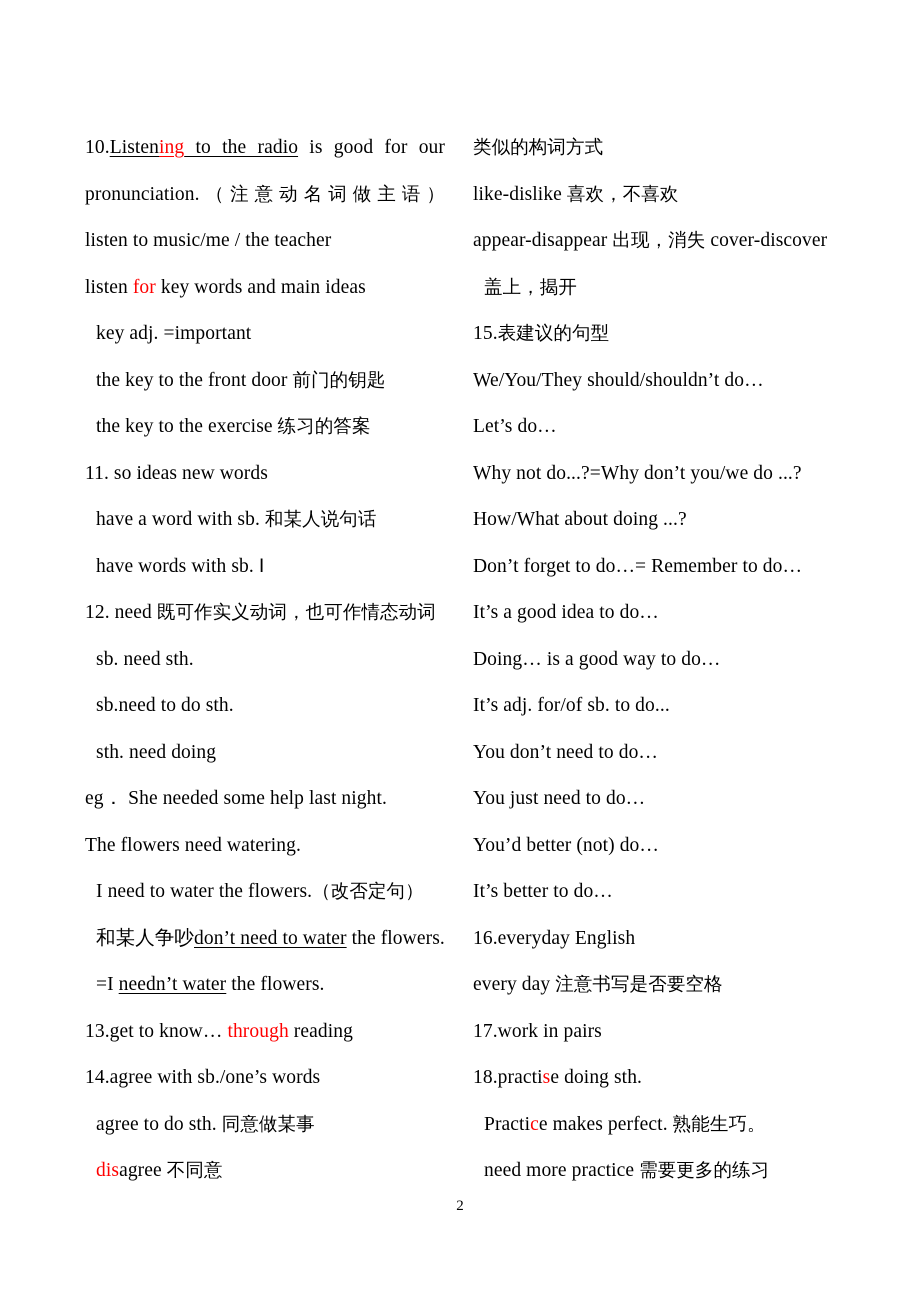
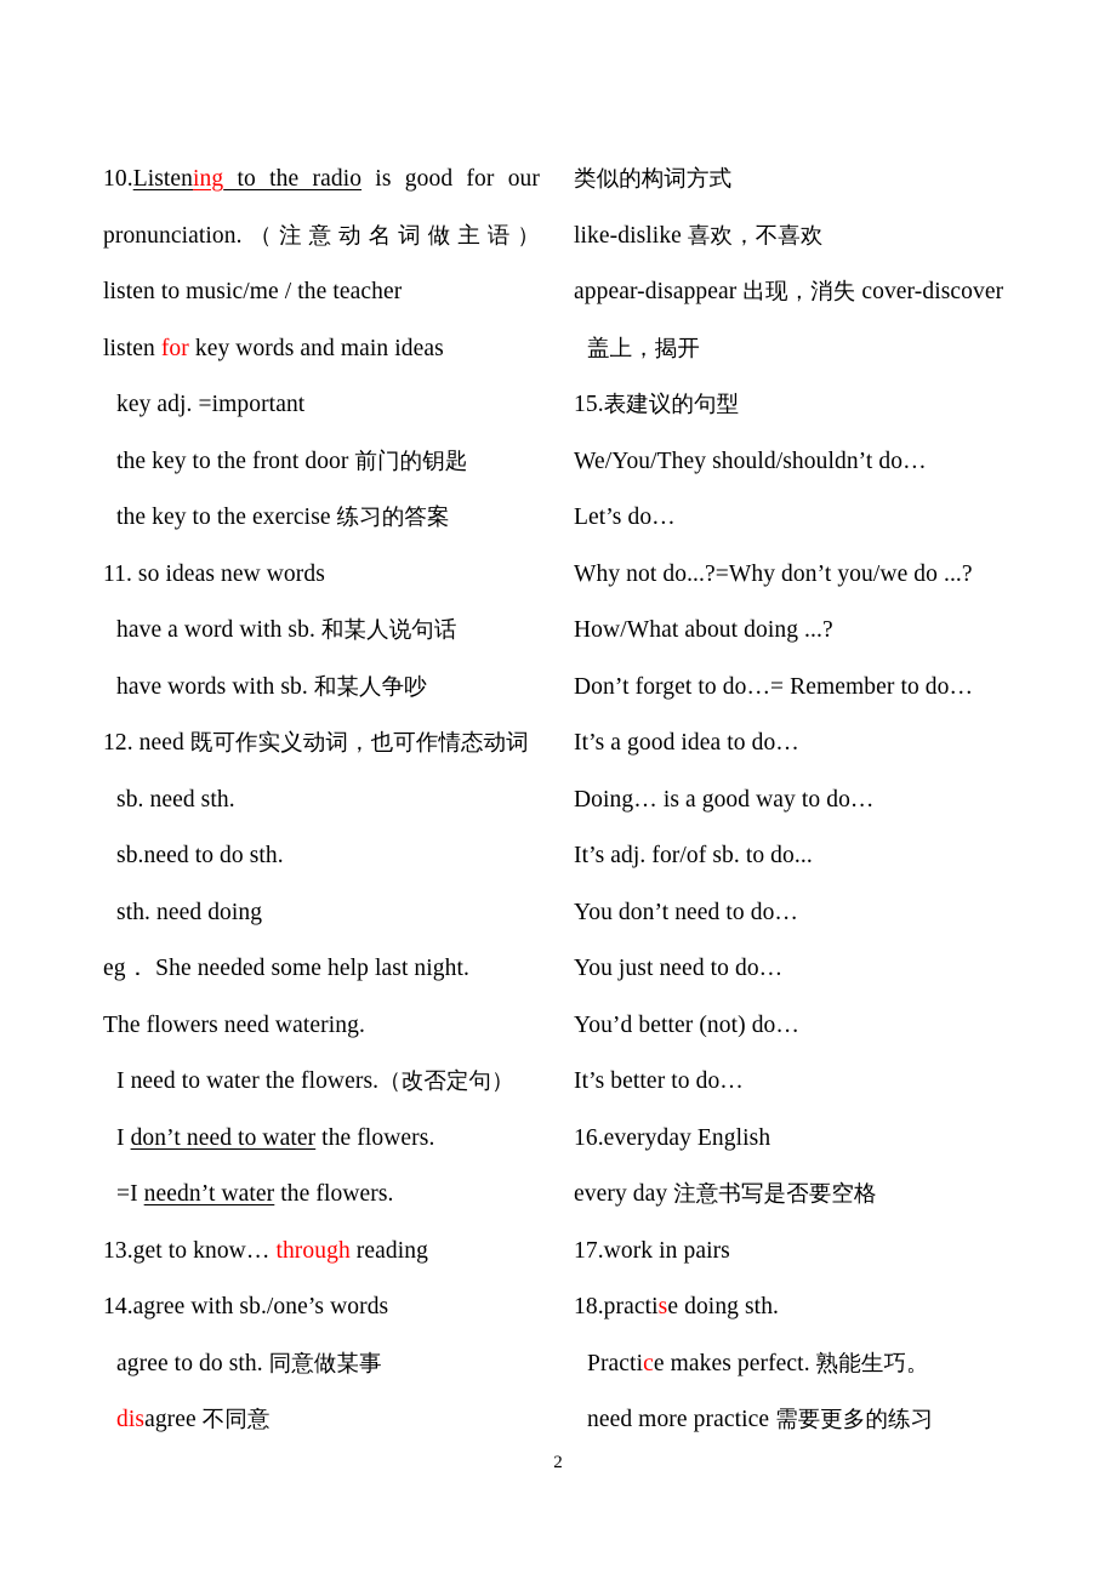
  10.Listening to the radio is good for our
  pronunciation.（注意动名词做主语）
  listen to music/me / the teacher
  listen for key words and main ideas
  key adj. =important
  the key to the front door 前门的钥匙
  the key to the exercise 练习的答案
  11. so ideas new words
  have a word with sb. 和某人说句话
- have words with sb. I
+ have words with sb. 和某人争吵
  12. need 既可作实义动词，也可作情态动词
  sb. need sth.
  sb.need to do sth.
  sth. need doing
  eg． She needed some help last night.
  The flowers need watering.
  I need to water the flowers.（改否定句）
- 和某人争吵don’t need to water the flowers.
+ I don’t need to water the flowers.
  =I needn’t water the flowers.
  13.get to know… through reading
  14.agree with sb./one’s words
  agree to do sth. 同意做某事
  disagree 不同意
  类似的构词方式
  like-dislike 喜欢，不喜欢
  appear-disappear 出现，消失 cover-discover
  盖上，揭开
  15.表建议的句型
  We/You/They should/shouldn’t do…
  Let’s do…
  Why not do...?=Why don’t you/we do ...?
  How/What about doing ...?
  Don’t forget to do…= Remember to do…
  It’s a good idea to do…
  Doing… is a good way to do…
  It’s adj. for/of sb. to do...
  You don’t need to do…
  You just need to do…
  You’d better (not) do…
  It’s better to do…
  16.everyday English
  every day 注意书写是否要空格
  17.work in pairs
  18.practise doing sth.
  Practice makes perfect. 熟能生巧。
  need more practice 需要更多的练习
  2
